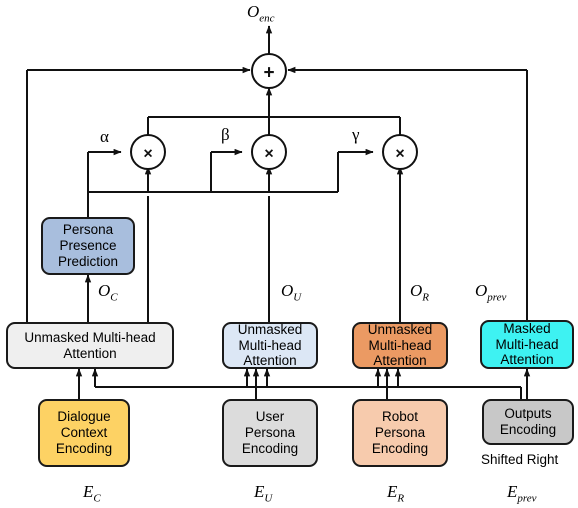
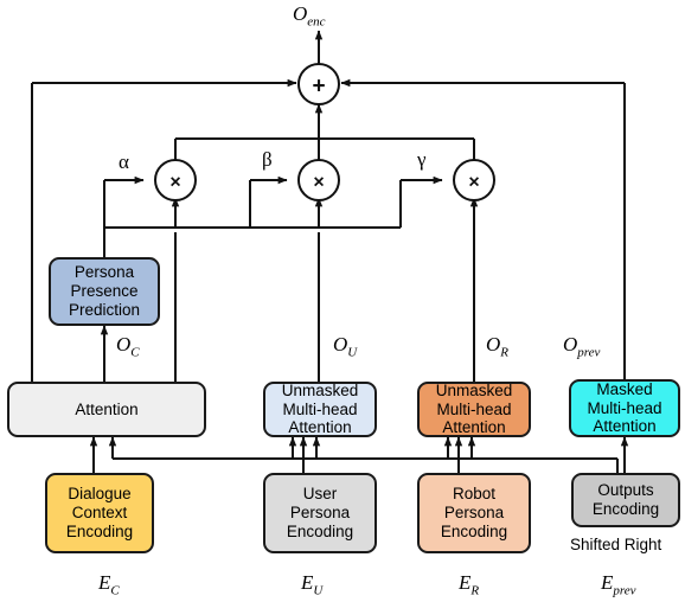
  +
  ×
  ×
  ×
  α
  β
  γ
  Oenc
  OC
  OU
  OR
  Oprev
  EC
  EU
  ER
  Eprev
  Persona
  Presence
  Prediction
- Unmasked Multi-head
  Attention
  Unmasked
  Multi-head
  Attention
  Unmasked
  Multi-head
  Attention
  Masked
  Multi-head
  Attention
  Dialogue
  Context
  Encoding
  User
  Persona
  Encoding
  Robot
  Persona
  Encoding
  Outputs
  Encoding
  Shifted Right
